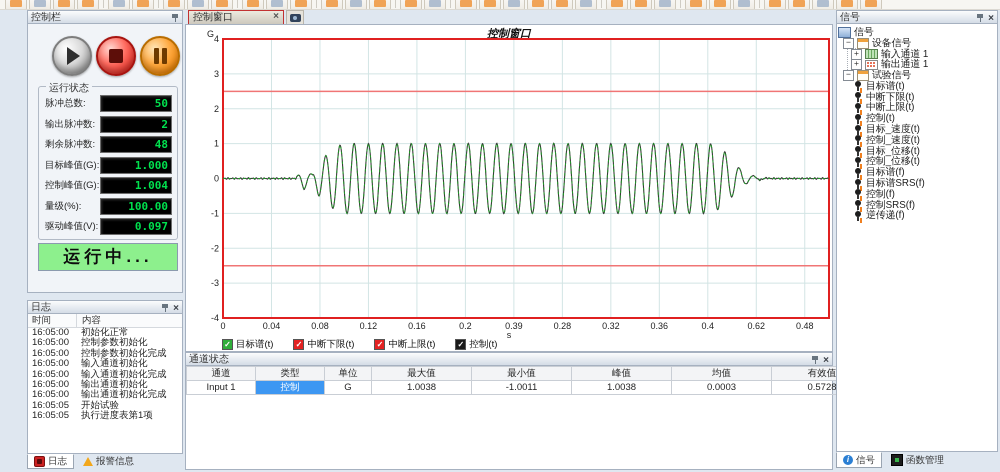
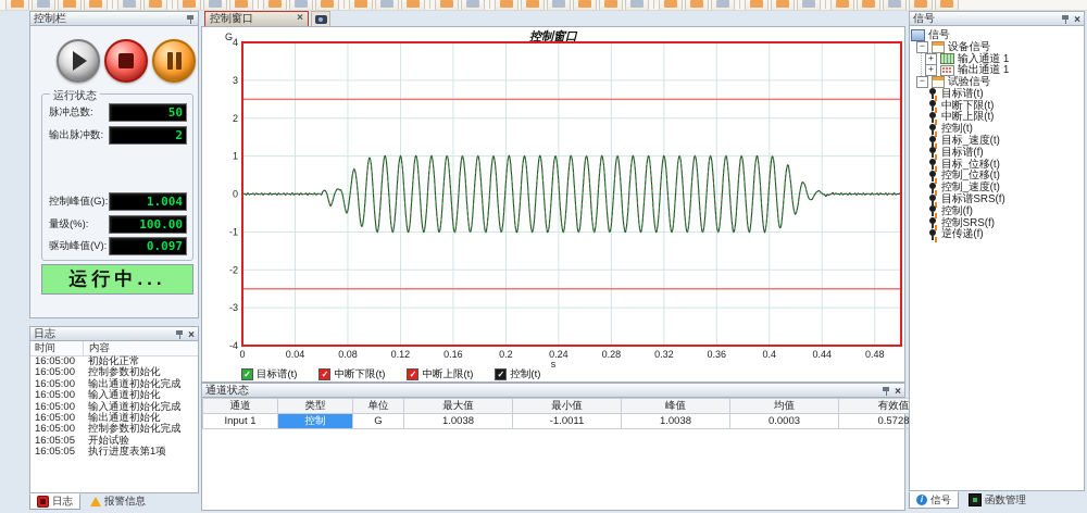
  控制栏
  运行状态
  脉冲总数:
  50
  输出脉冲数:
  2
- 剩余脉冲数:
- 48
- 目标峰值(G):
- 1.000
  控制峰值(G):
  1.004
  量级(%):
  100.00
  驱动峰值(V):
  0.097
  运行中...
  日志
  ×
  时间
  内容
  16:05:00
  初始化正常
  16:05:00
  控制参数初始化
  16:05:00
- 控制参数初始化完成
+ 输出通道初始化完成
  16:05:00
  输入通道初始化
  16:05:00
  输入通道初始化完成
  16:05:00
  输出通道初始化
  16:05:00
- 输出通道初始化完成
+ 控制参数初始化完成
  16:05:05
  开始试验
  16:05:05
  执行进度表第1项
  日志
  报警信息
  ×
  控制窗口
  控制窗口
  G
  4
  3
  2
  1
  0
  -1
  -2
  -3
  -4
  0
  0.04
  0.08
  0.12
  0.16
  0.2
- 0.39
+ 0.24
  0.28
  0.32
  0.36
  0.4
- 0.62
+ 0.44
  0.48
  s
  ✓
  目标谱(t)
  ✓
  中断下限(t)
  ✓
  中断上限(t)
  ✓
  控制(t)
  通道状态
  ×
  通道	类型	单位	最大值	最小值	峰值	均值	有效值
  Input 1	控制	G	1.0038	-1.0011	1.0038	0.0003	0.5728
  信号
  ×
  信号
  −
  设备信号
  +
  输入通道 1
  +
  输出通道 1
  −
  试验信号
  目标谱(t)
  中断下限(t)
  中断上限(t)
  控制(t)
  目标_速度(t)
- 控制_速度(t)
+ 目标谱(f)
  目标_位移(t)
  控制_位移(t)
- 目标谱(f)
+ 控制_速度(t)
  目标谱SRS(f)
  控制(f)
  控制SRS(f)
  逆传递(f)
  i
  信号
  函数管理
